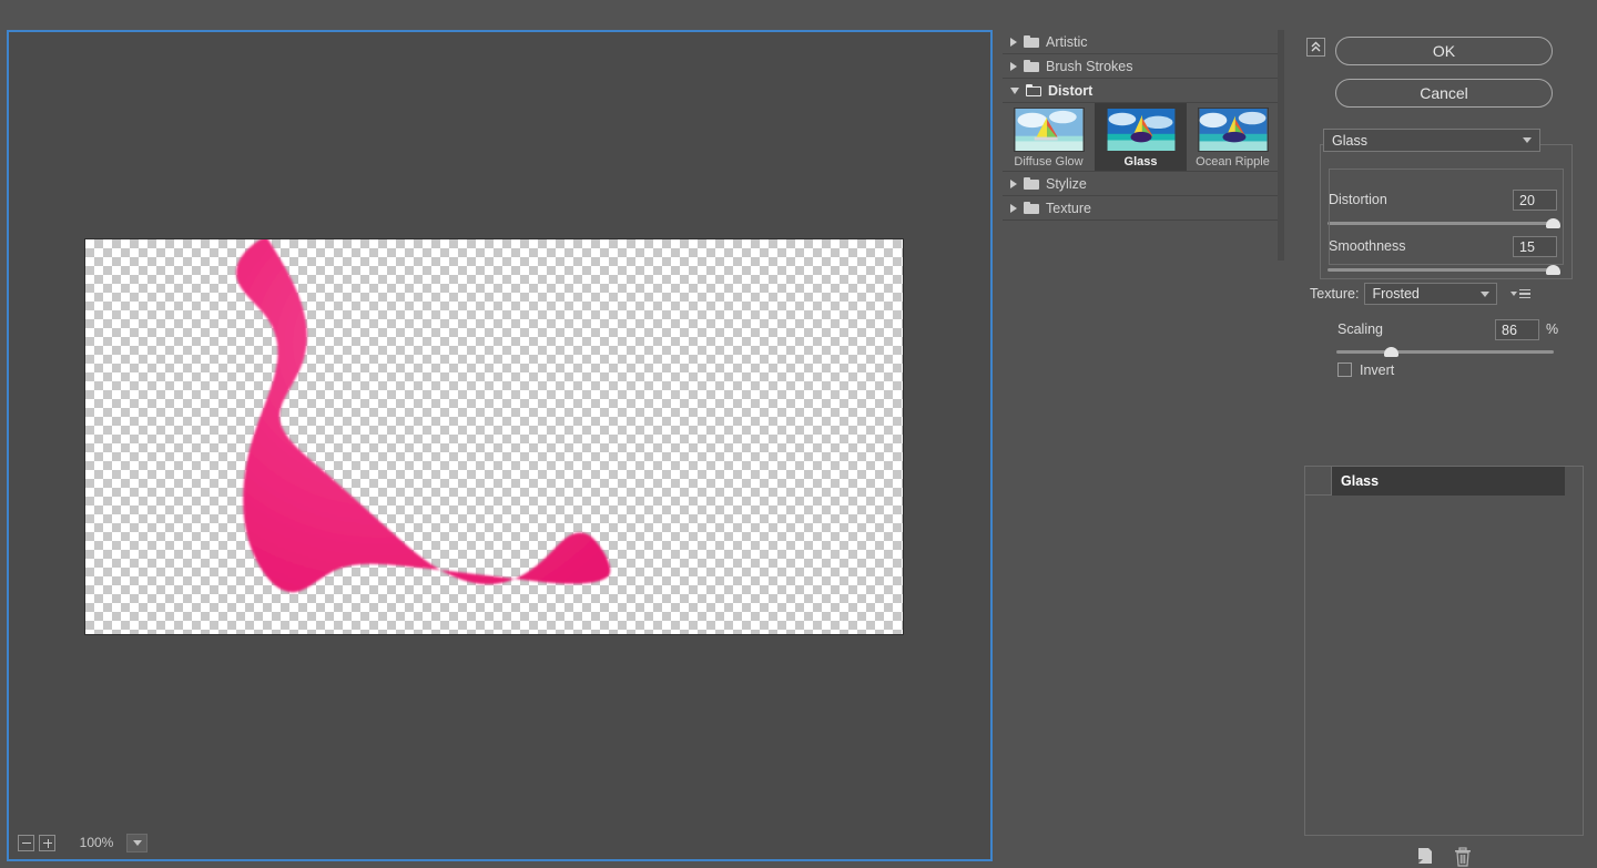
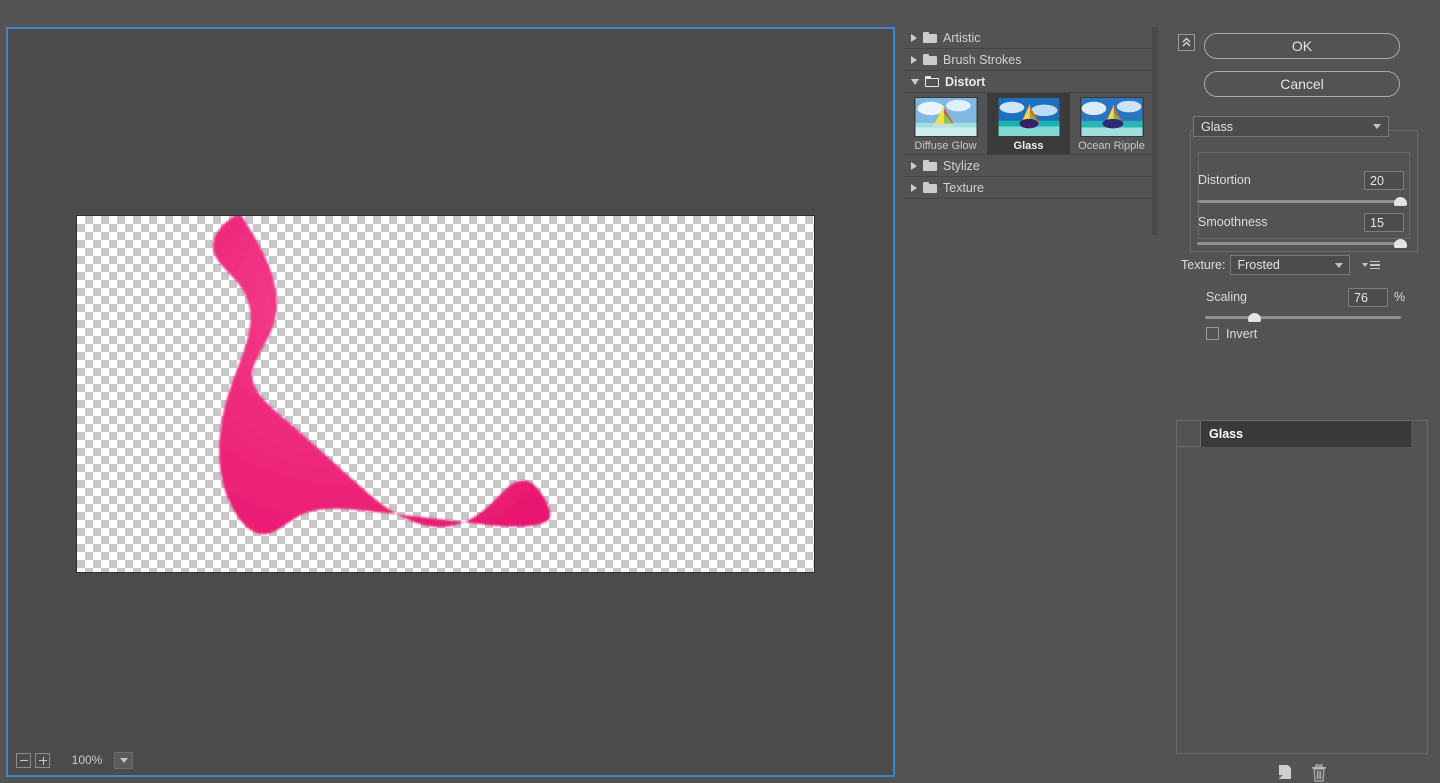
  100%
  Artistic
  Brush Strokes
  Distort
  Diffuse Glow
  Glass
  Ocean Ripple
  Stylize
  Texture
  OK
  Cancel
  Glass
  Distortion
  20
  Smoothness
  15
  Texture:
  Frosted
  Scaling
- 86
+ 76
  %
  Invert
  Glass
